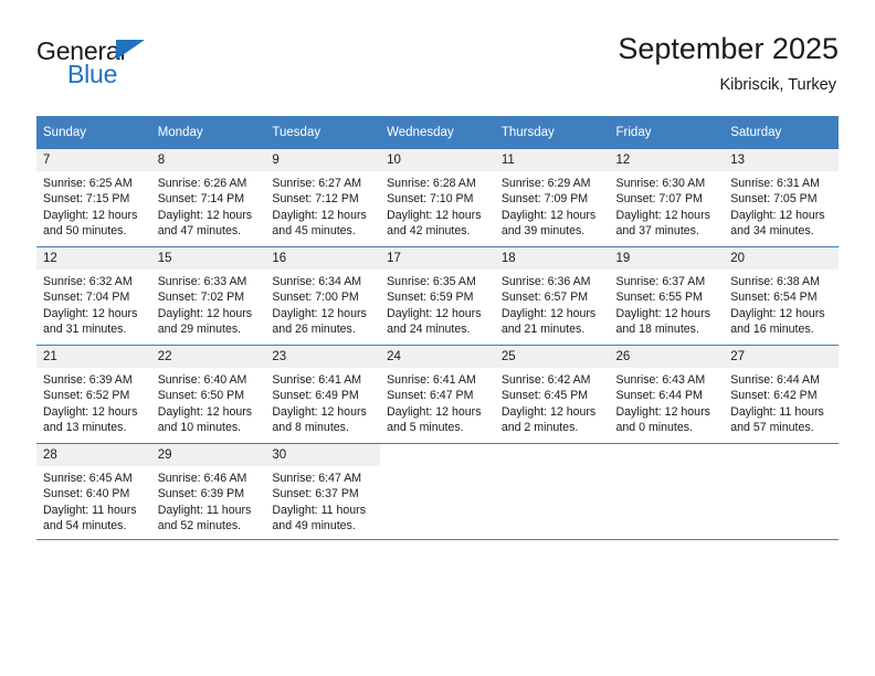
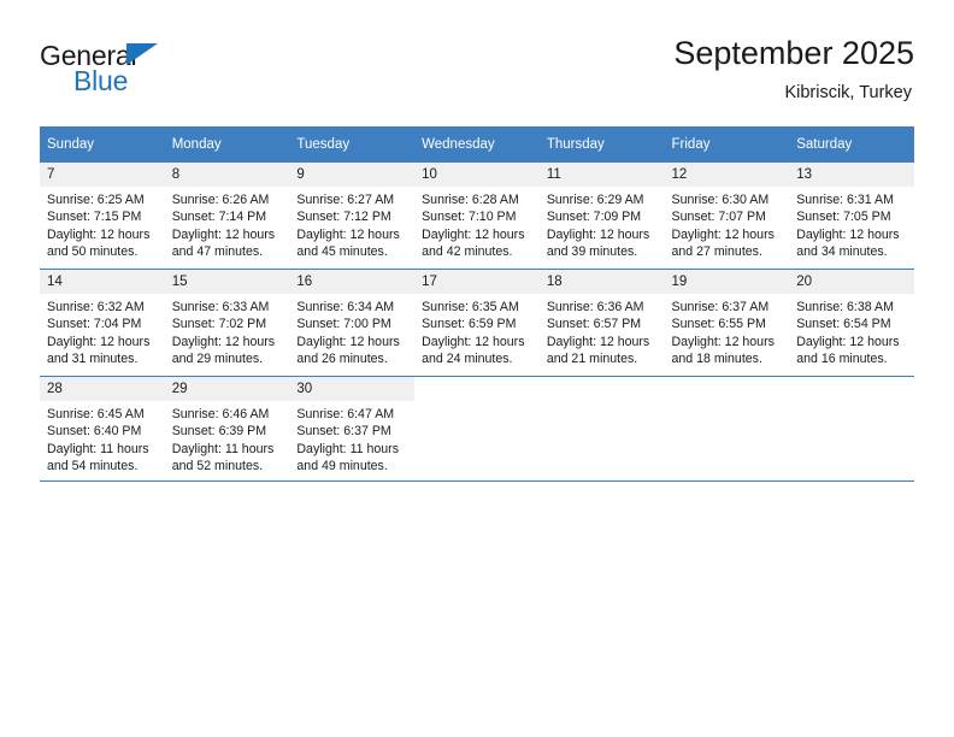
  General
  Blue
  September 2025
  Kibriscik, Turkey
  Sunday	Monday	Tuesday	Wednesday	Thursday	Friday	Saturday
- 7Sunrise: 6:25 AMSunset: 7:15 PMDaylight: 12 hoursand 50 minutes.	8Sunrise: 6:26 AMSunset: 7:14 PMDaylight: 12 hoursand 47 minutes.	9Sunrise: 6:27 AMSunset: 7:12 PMDaylight: 12 hoursand 45 minutes.	10Sunrise: 6:28 AMSunset: 7:10 PMDaylight: 12 hoursand 42 minutes.	11Sunrise: 6:29 AMSunset: 7:09 PMDaylight: 12 hoursand 39 minutes.	12Sunrise: 6:30 AMSunset: 7:07 PMDaylight: 12 hoursand 37 minutes.	13Sunrise: 6:31 AMSunset: 7:05 PMDaylight: 12 hoursand 34 minutes.
+ 7Sunrise: 6:25 AMSunset: 7:15 PMDaylight: 12 hoursand 50 minutes.	8Sunrise: 6:26 AMSunset: 7:14 PMDaylight: 12 hoursand 47 minutes.	9Sunrise: 6:27 AMSunset: 7:12 PMDaylight: 12 hoursand 45 minutes.	10Sunrise: 6:28 AMSunset: 7:10 PMDaylight: 12 hoursand 42 minutes.	11Sunrise: 6:29 AMSunset: 7:09 PMDaylight: 12 hoursand 39 minutes.	12Sunrise: 6:30 AMSunset: 7:07 PMDaylight: 12 hoursand 27 minutes.	13Sunrise: 6:31 AMSunset: 7:05 PMDaylight: 12 hoursand 34 minutes.
- 12Sunrise: 6:32 AMSunset: 7:04 PMDaylight: 12 hoursand 31 minutes.	15Sunrise: 6:33 AMSunset: 7:02 PMDaylight: 12 hoursand 29 minutes.	16Sunrise: 6:34 AMSunset: 7:00 PMDaylight: 12 hoursand 26 minutes.	17Sunrise: 6:35 AMSunset: 6:59 PMDaylight: 12 hoursand 24 minutes.	18Sunrise: 6:36 AMSunset: 6:57 PMDaylight: 12 hoursand 21 minutes.	19Sunrise: 6:37 AMSunset: 6:55 PMDaylight: 12 hoursand 18 minutes.	20Sunrise: 6:38 AMSunset: 6:54 PMDaylight: 12 hoursand 16 minutes.
+ 14Sunrise: 6:32 AMSunset: 7:04 PMDaylight: 12 hoursand 31 minutes.	15Sunrise: 6:33 AMSunset: 7:02 PMDaylight: 12 hoursand 29 minutes.	16Sunrise: 6:34 AMSunset: 7:00 PMDaylight: 12 hoursand 26 minutes.	17Sunrise: 6:35 AMSunset: 6:59 PMDaylight: 12 hoursand 24 minutes.	18Sunrise: 6:36 AMSunset: 6:57 PMDaylight: 12 hoursand 21 minutes.	19Sunrise: 6:37 AMSunset: 6:55 PMDaylight: 12 hoursand 18 minutes.	20Sunrise: 6:38 AMSunset: 6:54 PMDaylight: 12 hoursand 16 minutes.
- 21Sunrise: 6:39 AMSunset: 6:52 PMDaylight: 12 hoursand 13 minutes.	22Sunrise: 6:40 AMSunset: 6:50 PMDaylight: 12 hoursand 10 minutes.	23Sunrise: 6:41 AMSunset: 6:49 PMDaylight: 12 hoursand 8 minutes.	24Sunrise: 6:41 AMSunset: 6:47 PMDaylight: 12 hoursand 5 minutes.	25Sunrise: 6:42 AMSunset: 6:45 PMDaylight: 12 hoursand 2 minutes.	26Sunrise: 6:43 AMSunset: 6:44 PMDaylight: 12 hoursand 0 minutes.	27Sunrise: 6:44 AMSunset: 6:42 PMDaylight: 11 hoursand 57 minutes.
  28Sunrise: 6:45 AMSunset: 6:40 PMDaylight: 11 hoursand 54 minutes.	29Sunrise: 6:46 AMSunset: 6:39 PMDaylight: 11 hoursand 52 minutes.	30Sunrise: 6:47 AMSunset: 6:37 PMDaylight: 11 hoursand 49 minutes.
